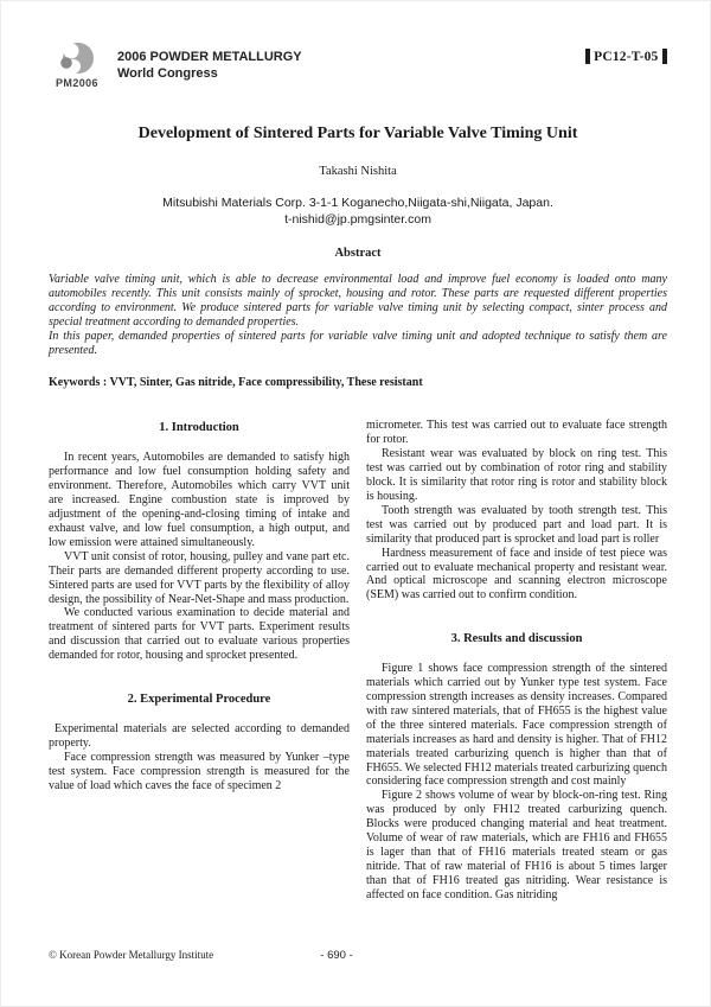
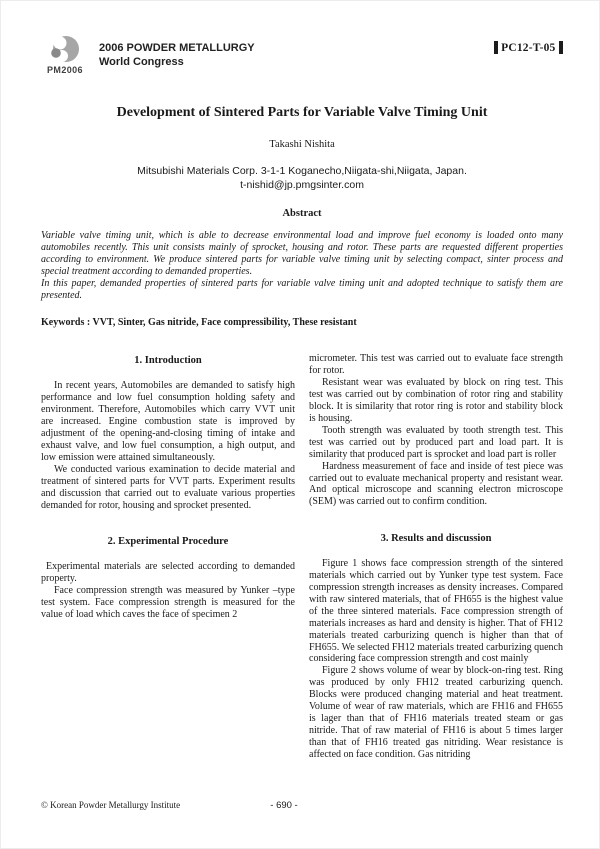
  PM2006
  2006 POWDER METALLURGY
  World Congress
  PC12-T-05
  Development of Sintered Parts for Variable Valve Timing Unit
  Takashi Nishita
  Mitsubishi Materials Corp. 3-1-1 Koganecho,Niigata-shi,Niigata, Japan.
  t-nishid@jp.pmgsinter.com
  Abstract
  Variable valve timing unit, which is able to decrease environmental load and improve fuel economy is loaded onto many automobiles recently. This unit consists mainly of sprocket, housing and rotor. These parts are requested different properties according to environment. We produce sintered parts for variable valve timing unit by selecting compact, sinter process and special treatment according to demanded properties.
  In this paper, demanded properties of sintered parts for variable valve timing unit and adopted technique to satisfy them are presented.
  Keywords : VVT, Sinter, Gas nitride, Face compressibility, These resistant
  1. Introduction
  In recent years, Automobiles are demanded to satisfy high performance and low fuel consumption holding safety and environment. Therefore, Automobiles which carry VVT unit are increased. Engine combustion state is improved by adjustment of the opening-and-closing timing of intake and exhaust valve, and low fuel consumption, a high output, and low emission were attained simultaneously.
- VVT unit consist of rotor, housing, pulley and vane part etc. Their parts are demanded different property according to use. Sintered parts are used for VVT parts by the flexibility of alloy design, the possibility of Near-Net-Shape and mass production.
  We conducted various examination to decide material and treatment of sintered parts for VVT parts. Experiment results and discussion that carried out to evaluate various properties demanded for rotor, housing and sprocket presented.
  2. Experimental Procedure
  Experimental materials are selected according to demanded property.
  Face compression strength was measured by Yunker –type test system. Face compression strength is measured for the value of load which caves the face of specimen 2
  micrometer. This test was carried out to evaluate face strength for rotor.
  Resistant wear was evaluated by block on ring test. This test was carried out by combination of rotor ring and stability block. It is similarity that rotor ring is rotor and stability block is housing.
  Tooth strength was evaluated by tooth strength test. This test was carried out by produced part and load part. It is similarity that produced part is sprocket and load part is roller
  Hardness measurement of face and inside of test piece was carried out to evaluate mechanical property and resistant wear. And optical microscope and scanning electron microscope (SEM) was carried out to confirm condition.
  3. Results and discussion
  Figure 1 shows face compression strength of the sintered materials which carried out by Yunker type test system. Face compression strength increases as density increases. Compared with raw sintered materials, that of FH655 is the highest value of the three sintered materials. Face compression strength of materials increases as hard and density is higher. That of FH12 materials treated carburizing quench is higher than that of FH655. We selected FH12 materials treated carburizing quench considering face compression strength and cost mainly
  Figure 2 shows volume of wear by block-on-ring test. Ring was produced by only FH12 treated carburizing quench. Blocks were produced changing material and heat treatment. Volume of wear of raw materials, which are FH16 and FH655 is lager than that of FH16 materials treated steam or gas nitride. That of raw material of FH16 is about 5 times larger than that of FH16 treated gas nitriding. Wear resistance is affected on face condition. Gas nitriding
  © Korean Powder Metallurgy Institute
  - 690 -
